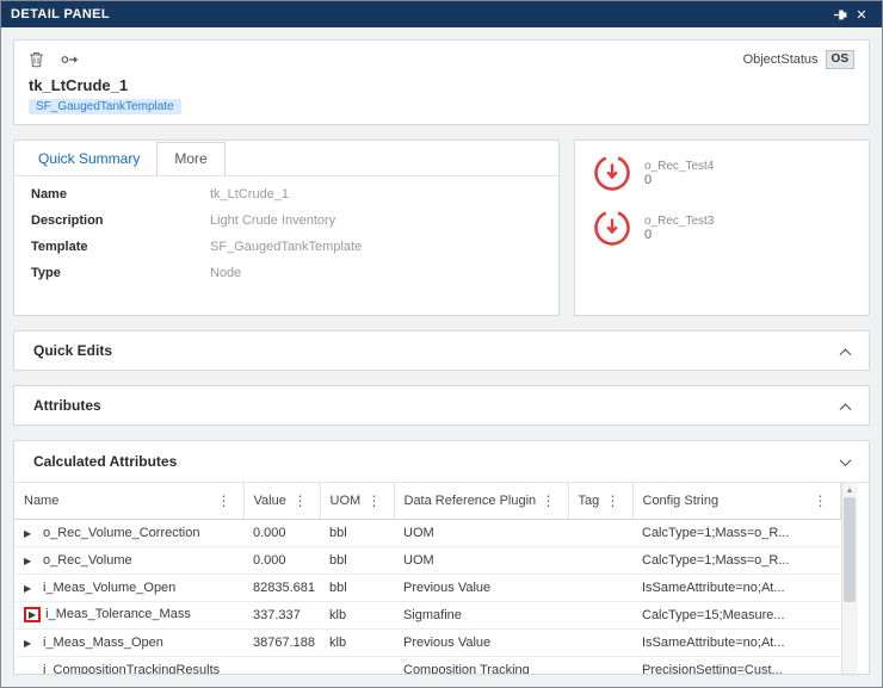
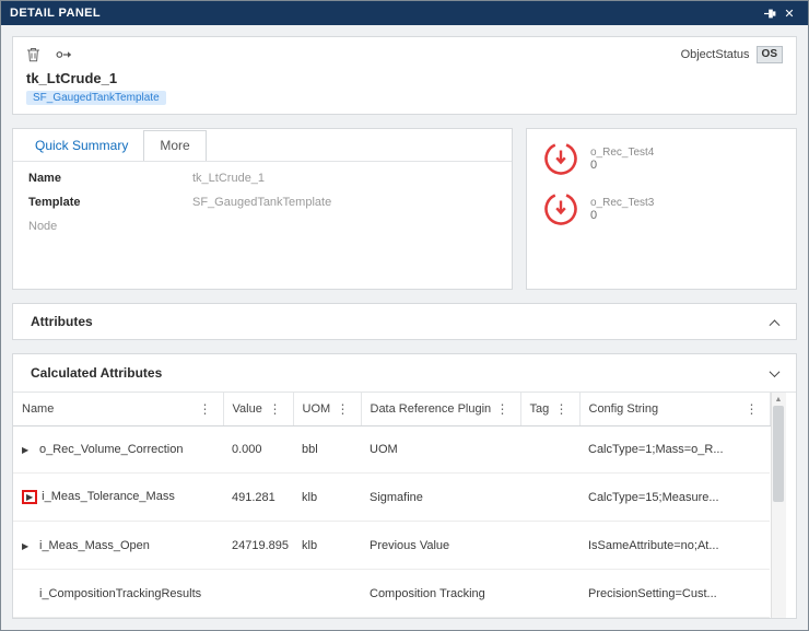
  DETAIL PANEL
  ✕
  ObjectStatus
  OS
  tk_LtCrude_1
  SF_GaugedTankTemplate
  Quick Summary
  More
  Name
  tk_LtCrude_1
- Description
- Light Crude Inventory
  Template
  SF_GaugedTankTemplate
- Type
  Node
  o_Rec_Test4
  0
  o_Rec_Test3
  0
- Quick Edits
  Attributes
  Calculated Attributes
  Name ⋮	Value ⋮	UOM ⋮	Data Reference Plugin ⋮	Tag ⋮	Config String ⋮
  ▶ o_Rec_Volume_Correction	0.000	bbl	UOM		CalcType=1;Mass=o_R...
- ▶ o_Rec_Volume	0.000	bbl	UOM		CalcType=1;Mass=o_R...
- ▶ i_Meas_Volume_Open	82835.681	bbl	Previous Value		IsSameAttribute=no;At...
- ▶ i_Meas_Tolerance_Mass	337.337	klb	Sigmafine		CalcType=15;Measure...
+ ▶ i_Meas_Tolerance_Mass	491.281	klb	Sigmafine		CalcType=15;Measure...
- ▶ i_Meas_Mass_Open	38767.188	klb	Previous Value		IsSameAttribute=no;At...
+ ▶ i_Meas_Mass_Open	24719.895	klb	Previous Value		IsSameAttribute=no;At...
  i_CompositionTrackingResults			Composition Tracking		PrecisionSetting=Cust...
